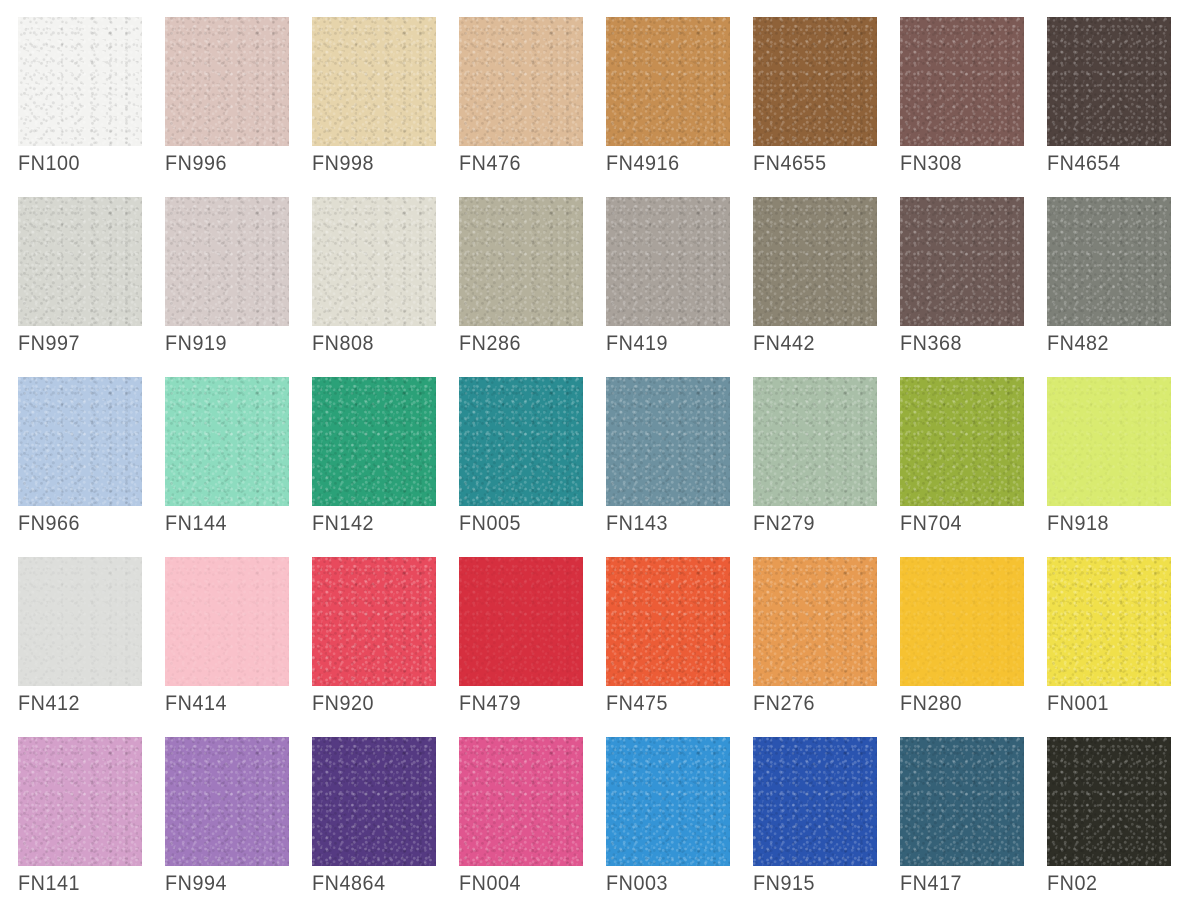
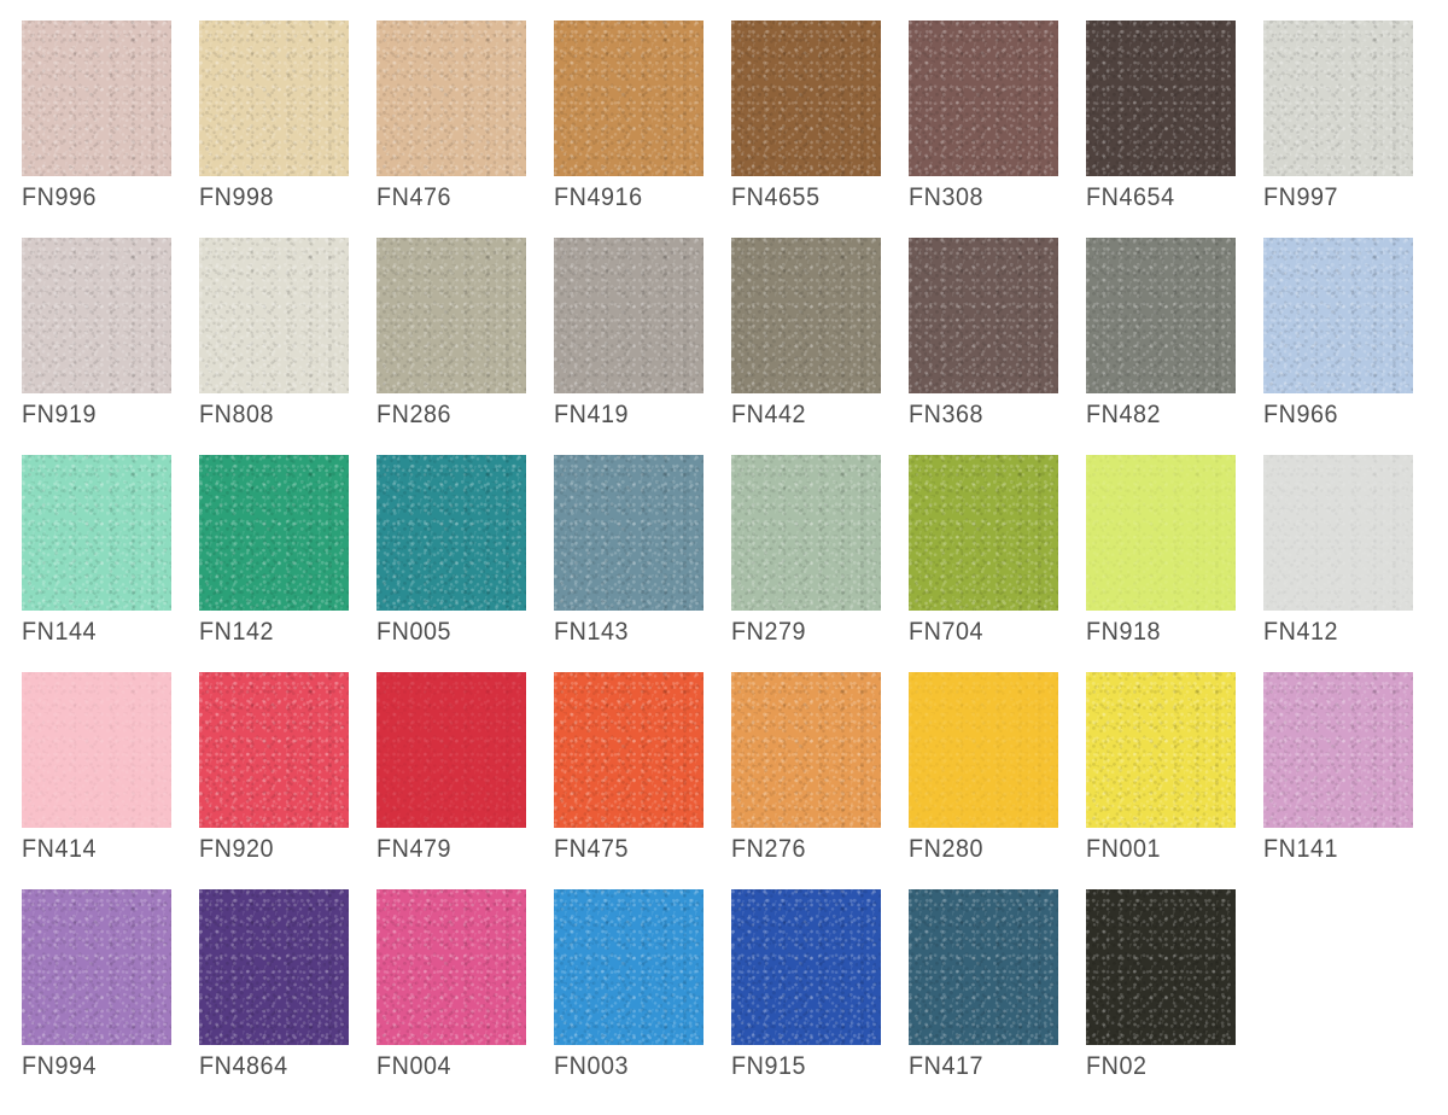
- FN100
  FN996
  FN998
  FN476
  FN4916
  FN4655
  FN308
  FN4654
  FN997
  FN919
  FN808
  FN286
  FN419
  FN442
  FN368
  FN482
  FN966
  FN144
  FN142
  FN005
  FN143
  FN279
  FN704
  FN918
  FN412
  FN414
  FN920
  FN479
  FN475
  FN276
  FN280
  FN001
  FN141
  FN994
  FN4864
  FN004
  FN003
  FN915
  FN417
  FN02
